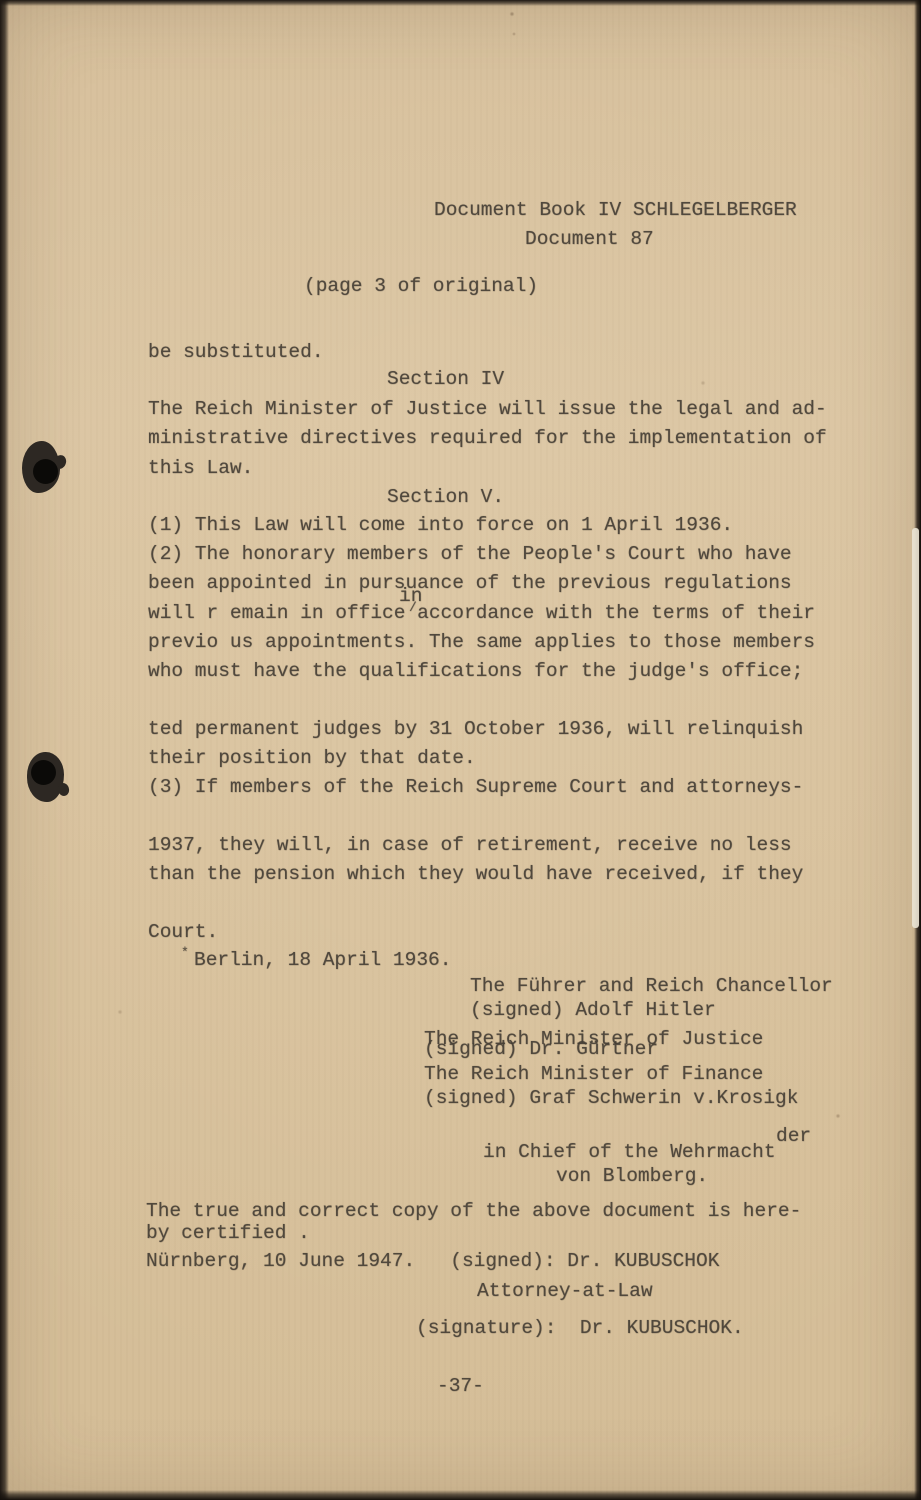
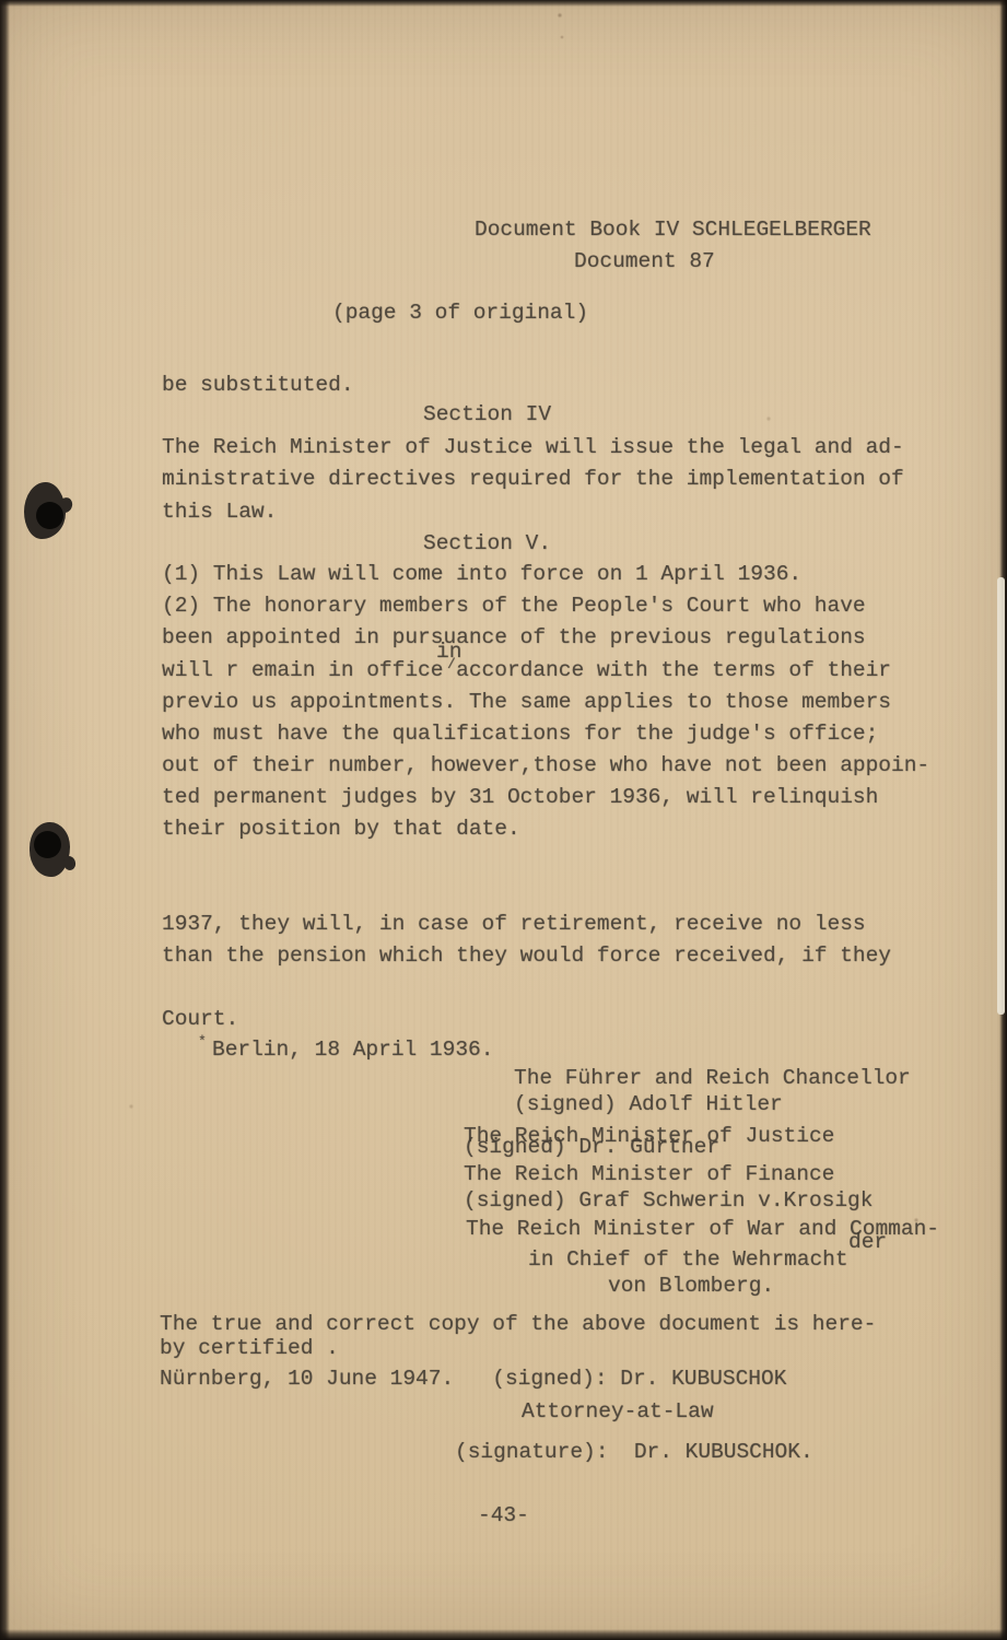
  Document Book IV SCHLEGELBERGER
  Document 87
  (page 3 of original)
  be substituted.
  Section IV
  The Reich Minister of Justice will issue the legal and ad-
  ministrative directives required for the implementation of
  this Law.
  Section V.
  (1) This Law will come into force on 1 April 1936.
  (2) The honorary members of the People's Court who have
  been appointed in pursuance of the previous regulations
  in
  /
  will r emain in office accordance with the terms of their
  previo us appointments. The same applies to those members
  who must have the qualifications for the judge's office;
+ out of their number, however,those who have not been appoin-
  ted permanent judges by 31 October 1936, will relinquish
  their position by that date.
- (3) If members of the Reich Supreme Court and attorneys-
  1937, they will, in case of retirement, receive no less
- than the pension which they would have received, if they
+ than the pension which they would force received, if they
  Court.
  *
  Berlin, 18 April 1936.
  The Führer and Reich Chancellor
  (signed) Adolf Hitler
  The Reich Minister of Justice
  (signed) Dr. Gürtner
  The Reich Minister of Finance
  (signed) Graf Schwerin v.Krosigk
+ The Reich Minister of War and Comman-
  der
  in Chief of the Wehrmacht
  von Blomberg.
  The true and correct copy of the above document is here-
  by certified .
  Nürnberg, 10 June 1947. (signed): Dr. KUBUSCHOK
  Attorney-at-Law
  (signature): Dr. KUBUSCHOK.
- -37-
+ -43-
